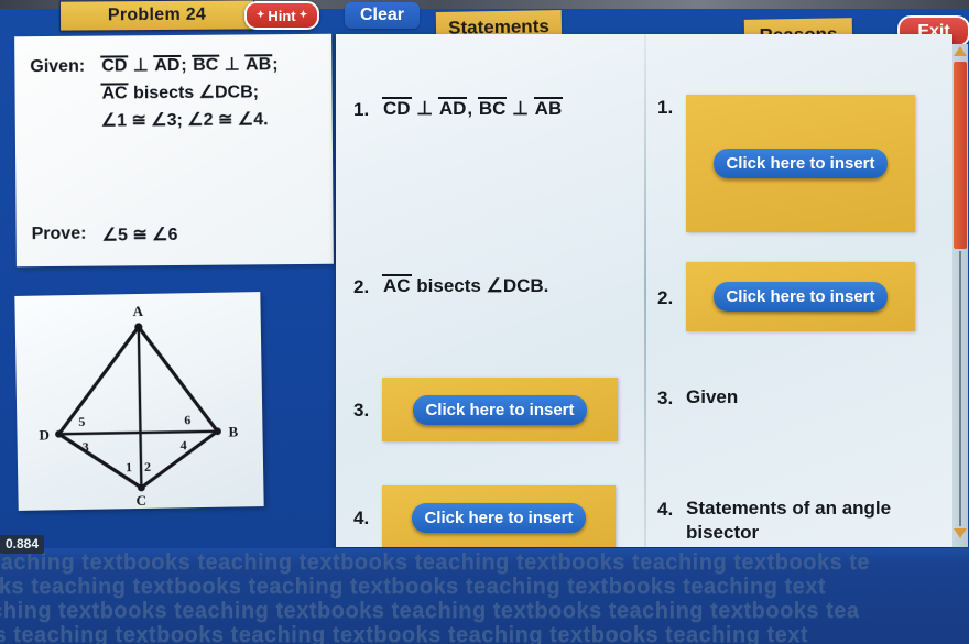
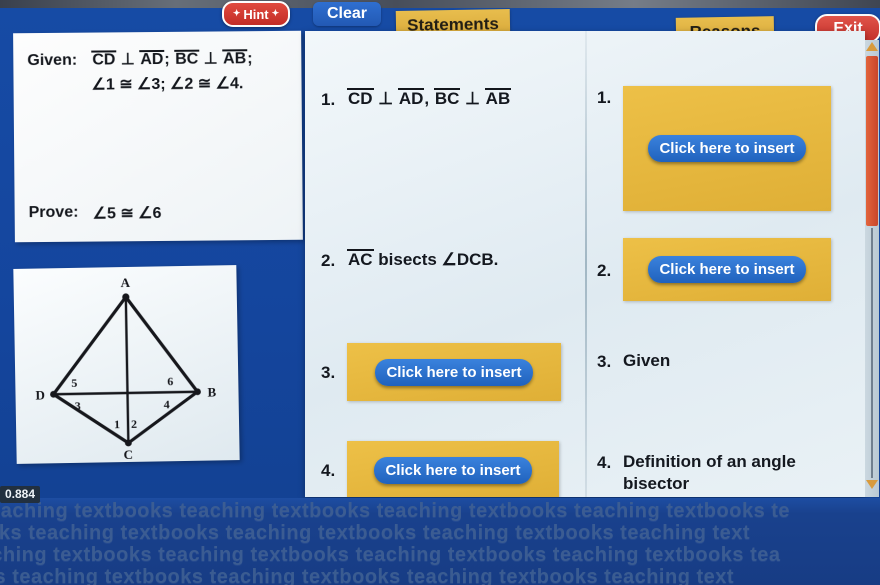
- Problem 24
  ✦
  Hint
  ✦
  Clear
  Statements
  Exit
  Given:
  CD ⊥ AD; BC ⊥ AB;
- AC bisects ∠DCB;
  ∠1 ≅ ∠3; ∠2 ≅ ∠4.
  Prove:
  ∠5 ≅ ∠6
  A
  D
  B
  C
  5
  6
  3
  4
  1
  2
  1.
  CD ⊥ AD, BC ⊥ AB
  2.
  AC bisects ∠DCB.
  3.
  Click here to insert
  4.
  Click here to insert
  1.
  Click here to insert
  2.
  Click here to insert
  3.
  Given
  4.
- Statements of an angle bisector
+ Definition of an angle bisector
  aching textbooks teaching textbooks teaching textbooks teaching textbooks te
  ks teaching textbooks teaching textbooks teaching textbooks teaching text
  hing textbooks teaching textbooks teaching textbooks teaching textbooks tea
  s teaching textbooks teaching textbooks teaching textbooks teaching text
  0.884
